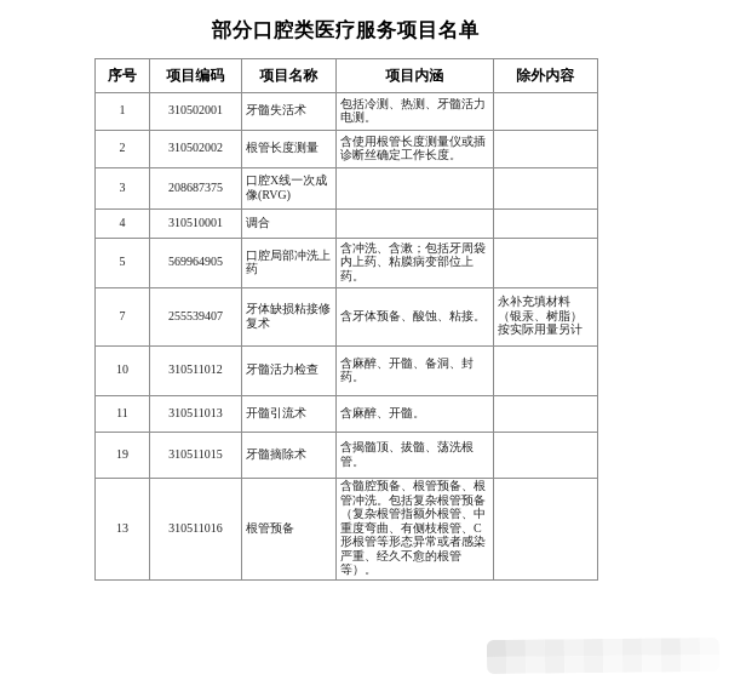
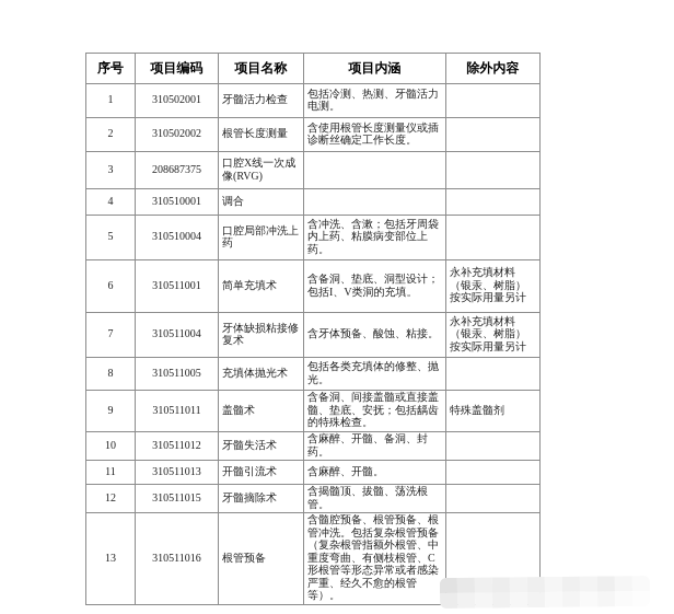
- 部分口腔类医疗服务项目名单
  序号	项目编码	项目名称	项目内涵	除外内容
- 1	310502001	牙髓失活术	包括冷测、热测、牙髓活力电测。
+ 1	310502001	牙髓活力检查	包括冷测、热测、牙髓活力电测。
  2	310502002	根管长度测量	含使用根管长度测量仪或插诊断丝确定工作长度。
  3	208687375	口腔X线一次成像(RVG)
  4	310510001	调合
- 5	569964905	口腔局部冲洗上药	含冲洗、含漱；包括牙周袋内上药、粘膜病变部位上药。
+ 5	310510004	口腔局部冲洗上药	含冲洗、含漱；包括牙周袋内上药、粘膜病变部位上药。
+ 6	310511001	简单充填术	含备洞、垫底、洞型设计；包括I、V类洞的充填。	永补充填材料（银汞、树脂）按实际用量另计
- 7	255539407	牙体缺损粘接修复术	含牙体预备、酸蚀、粘接。	永补充填材料（银汞、树脂）按实际用量另计
+ 7	310511004	牙体缺损粘接修复术	含牙体预备、酸蚀、粘接。	永补充填材料（银汞、树脂）按实际用量另计
+ 8	310511005	充填体抛光术	包括各类充填体的修整、抛光。
+ 9	310511011	盖髓术	含备洞、间接盖髓或直接盖髓、垫底、安抚；包括龋齿的特殊检查。	特殊盖髓剂
- 10	310511012	牙髓活力检查	含麻醉、开髓、备洞、封药。
+ 10	310511012	牙髓失活术	含麻醉、开髓、备洞、封药。
  11	310511013	开髓引流术	含麻醉、开髓。
- 19	310511015	牙髓摘除术	含揭髓顶、拔髓、荡洗根管。
+ 12	310511015	牙髓摘除术	含揭髓顶、拔髓、荡洗根管。
  13	310511016	根管预备	含髓腔预备、根管预备、根管冲洗。包括复杂根管预备（复杂根管指额外根管、中重度弯曲、有侧枝根管、C形根管等形态异常或者感染严重、经久不愈的根管等）。
